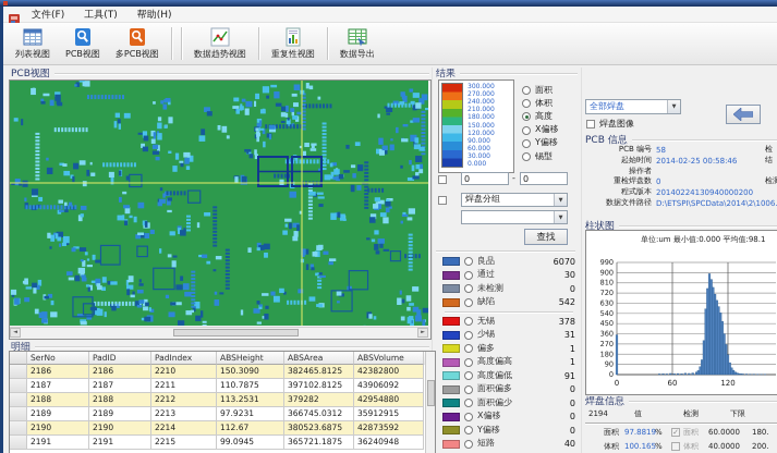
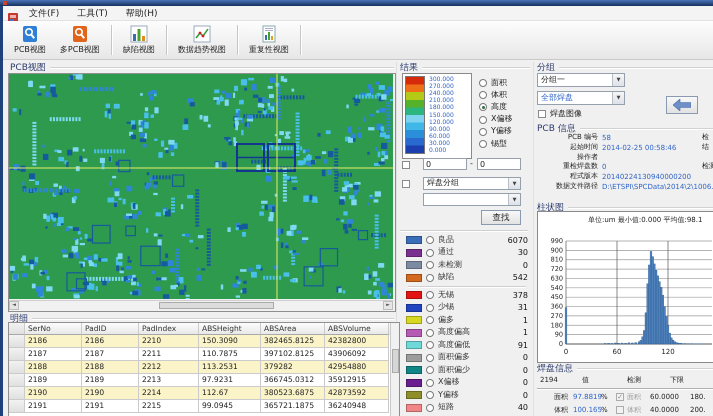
  文件(F)
  工具(T)
  帮助(H)
- 列表视图
  PCB视图
  多PCB视图
+ 缺陷视图
  数据趋势视图
  重复性视图
- 数据导出
  PCB视图
  明细
  SerNo
  PadID
  PadIndex
  ABSHeight
  ABSArea
  ABSVolume
  2186
  2186
  2210
  150.3090
  382465.8125
  42382800
  2187
  2187
  2211
  110.7875
  397102.8125
  43906092
  2188
  2188
  2212
  113.2531
  379282
  42954880
  2189
  2189
  2213
  97.9231
  366745.0312
  35912915
  2190
  2190
  2214
  112.67
  380523.6875
  42873592
  2191
  2191
  2215
  99.0945
  365721.1875
  36240948
  结果
  面积
  体积
  高度
  X偏移
  Y偏移
  锡型
  0
  -
  0
  焊盘分组
  查找
  良品
  6070
  通过
  30
  未检测
  0
  缺陷
  542
  无锡
  378
  少锡
  31
  偏多
  1
  高度偏高
  1
  高度偏低
  91
  面积偏多
  0
  面积偏少
  0
  X偏移
  0
  Y偏移
  0
  短路
  40
+ 分组
+ 分组一
  全部焊盘
  焊盘图像
  PCB 信息
  PCB 编号
  58
  检
  起始时间
  2014-02-25 00:58:46
  结
  操作者
  重检焊盘数
  0
  程式版本
  20140224130940000200
  数据文件路径
  D:\ETSPI\SPCData\2014\2\1006.
  柱状图
  单位:um 最小值:0.000 平均值:98.1
  0
  90
  180
  270
  360
  450
  540
  630
  720
  810
  900
  990
  0
  60
  120
  焊盘信息
  2194
  值
  检测
  下限
  面积
  97.8819
  %
  ✓
  面积
  60.0000
  180.
  体积
  100.165
  %
  体积
  40.0000
  200.
